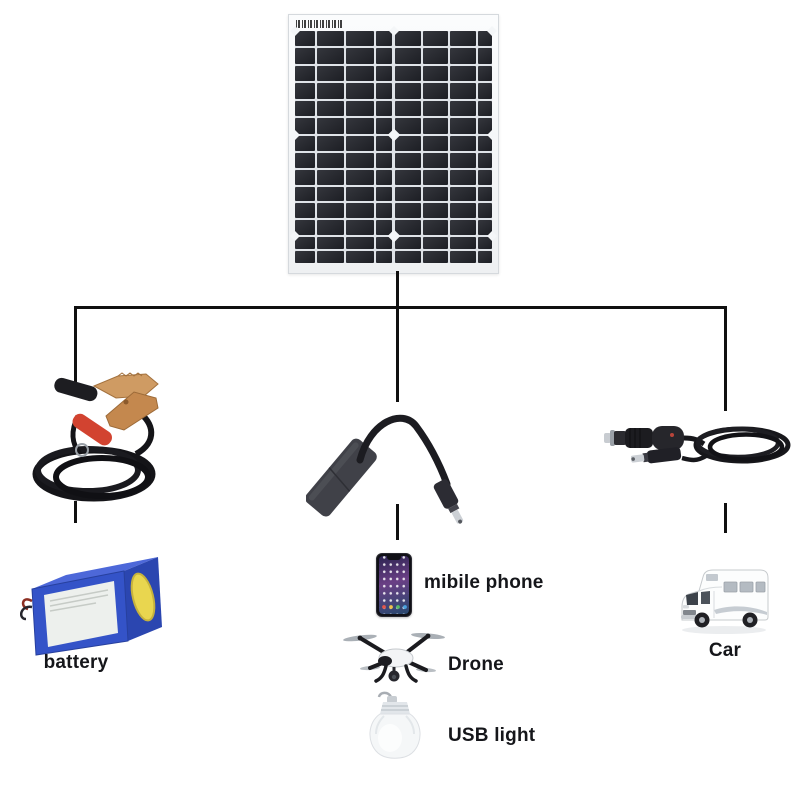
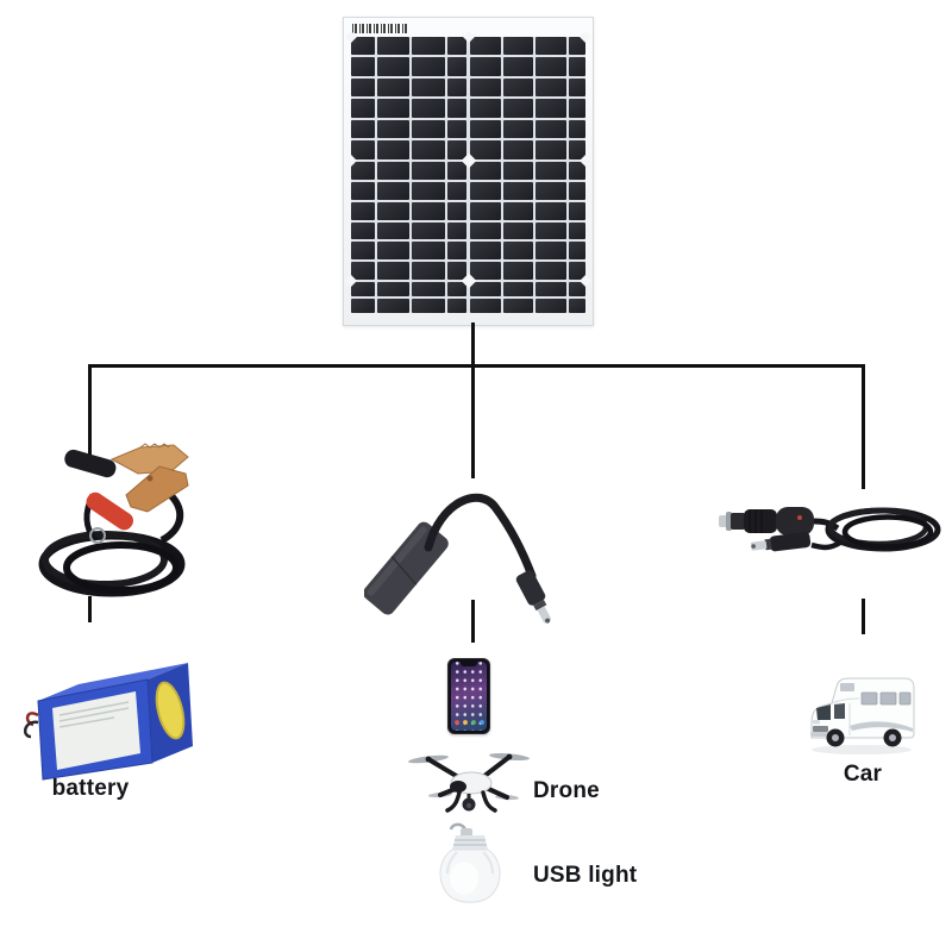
  battery
- mibile phone
  Drone
  USB light
  Car
